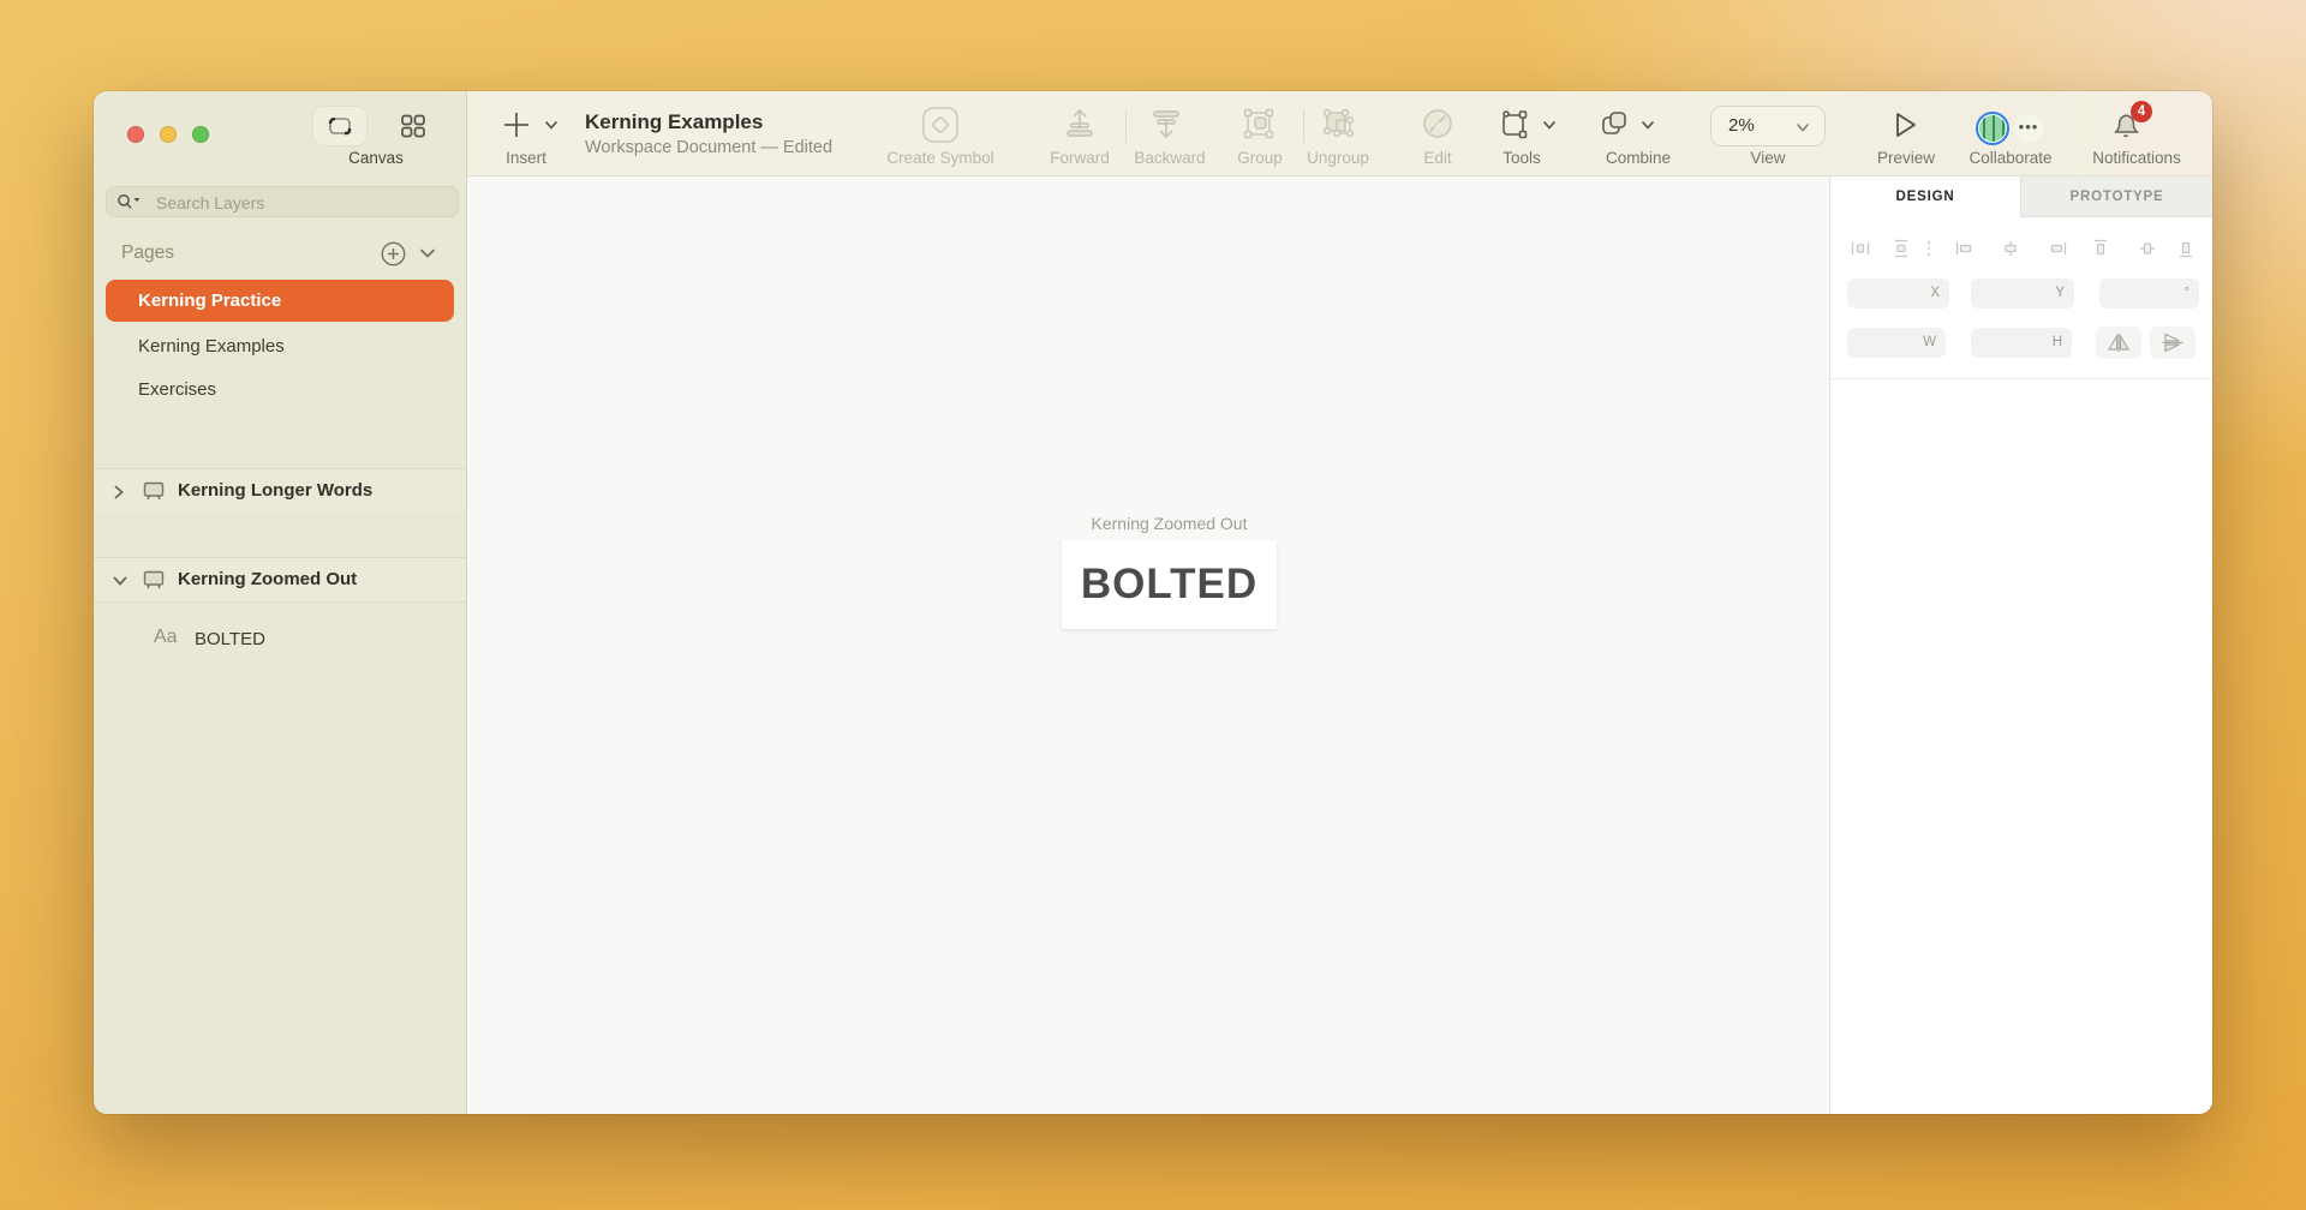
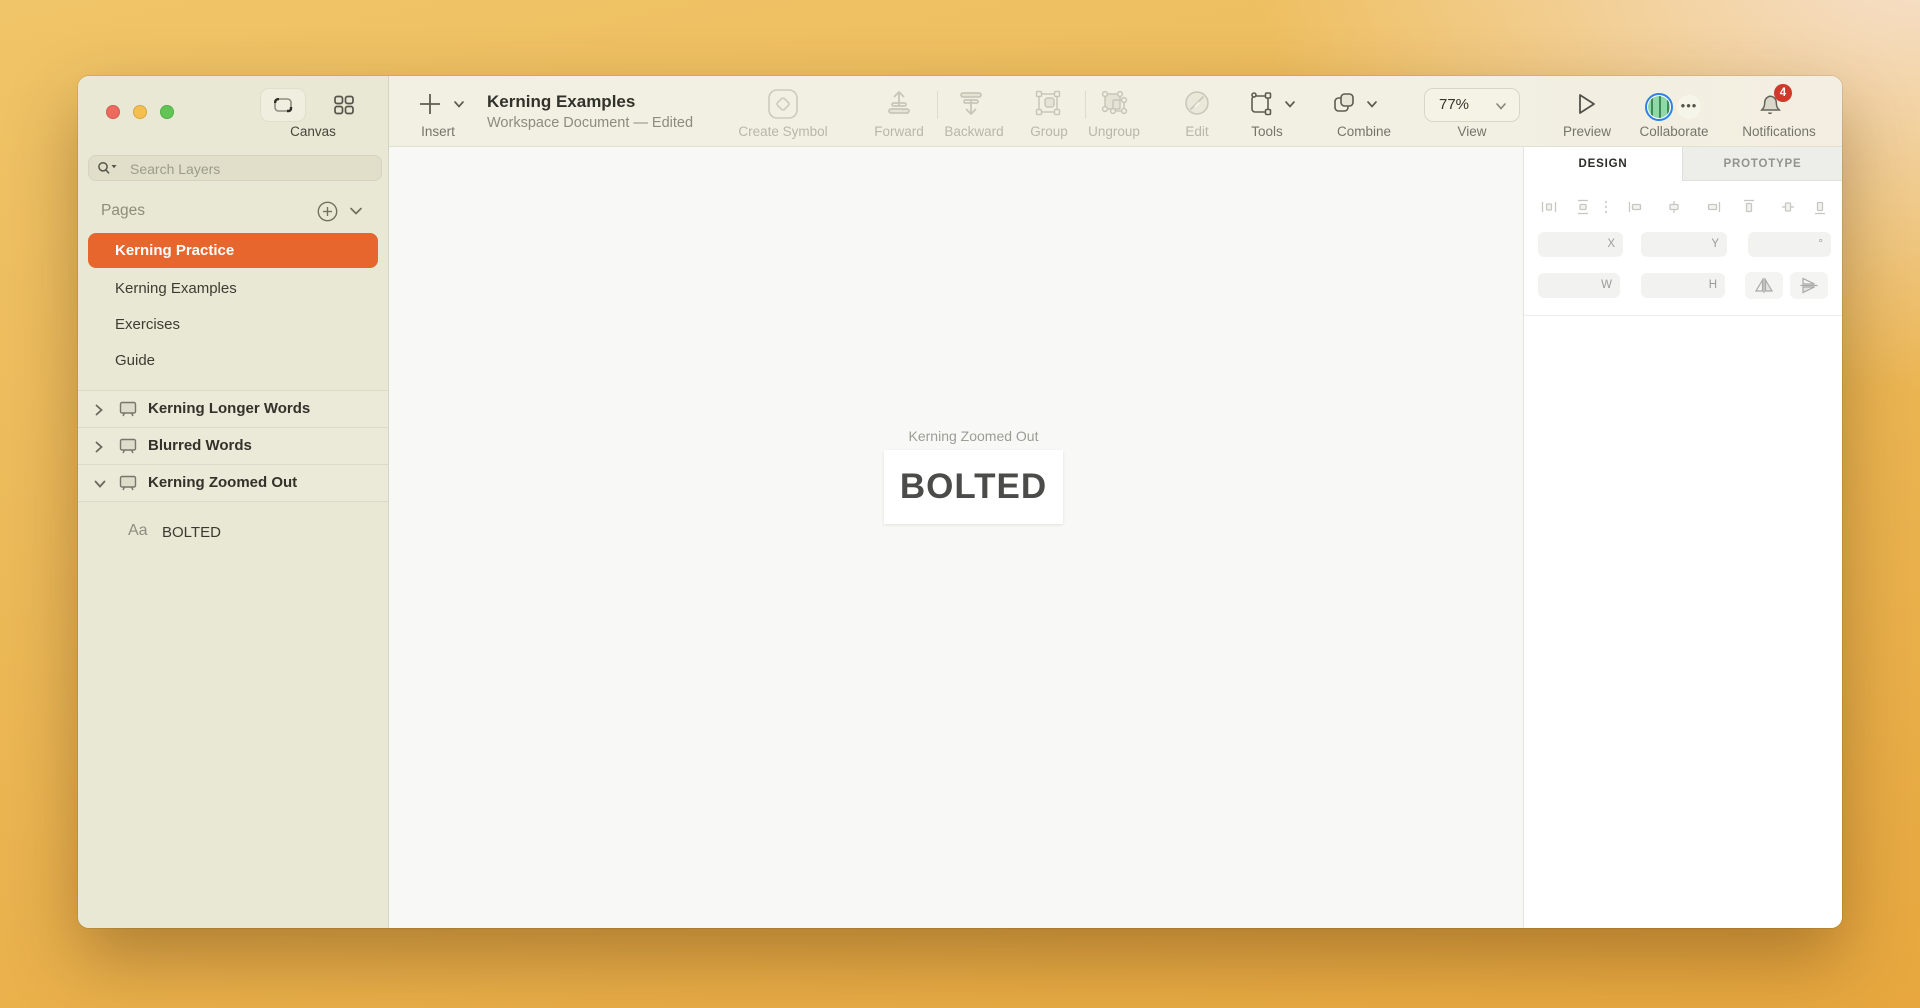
  Canvas
  Search Layers
  Pages
  Kerning Practice
  Kerning Examples
  Exercises
+ Guide
  Kerning Longer Words
+ Blurred Words
  Kerning Zoomed Out
  Aa
  BOLTED
  Insert
  Kerning Examples
  Workspace Document — Edited
  Create Symbol
  Forward
  Backward
  Group
  Ungroup
  Edit
  Tools
  Combine
- 2%
+ 77%
  View
  Preview
  •••
  Collaborate
  4
  Notifications
  Kerning Zoomed Out
  BOLTED
  DESIGN
  PROTOTYPE
  X
  Y
  °
  W
  H
